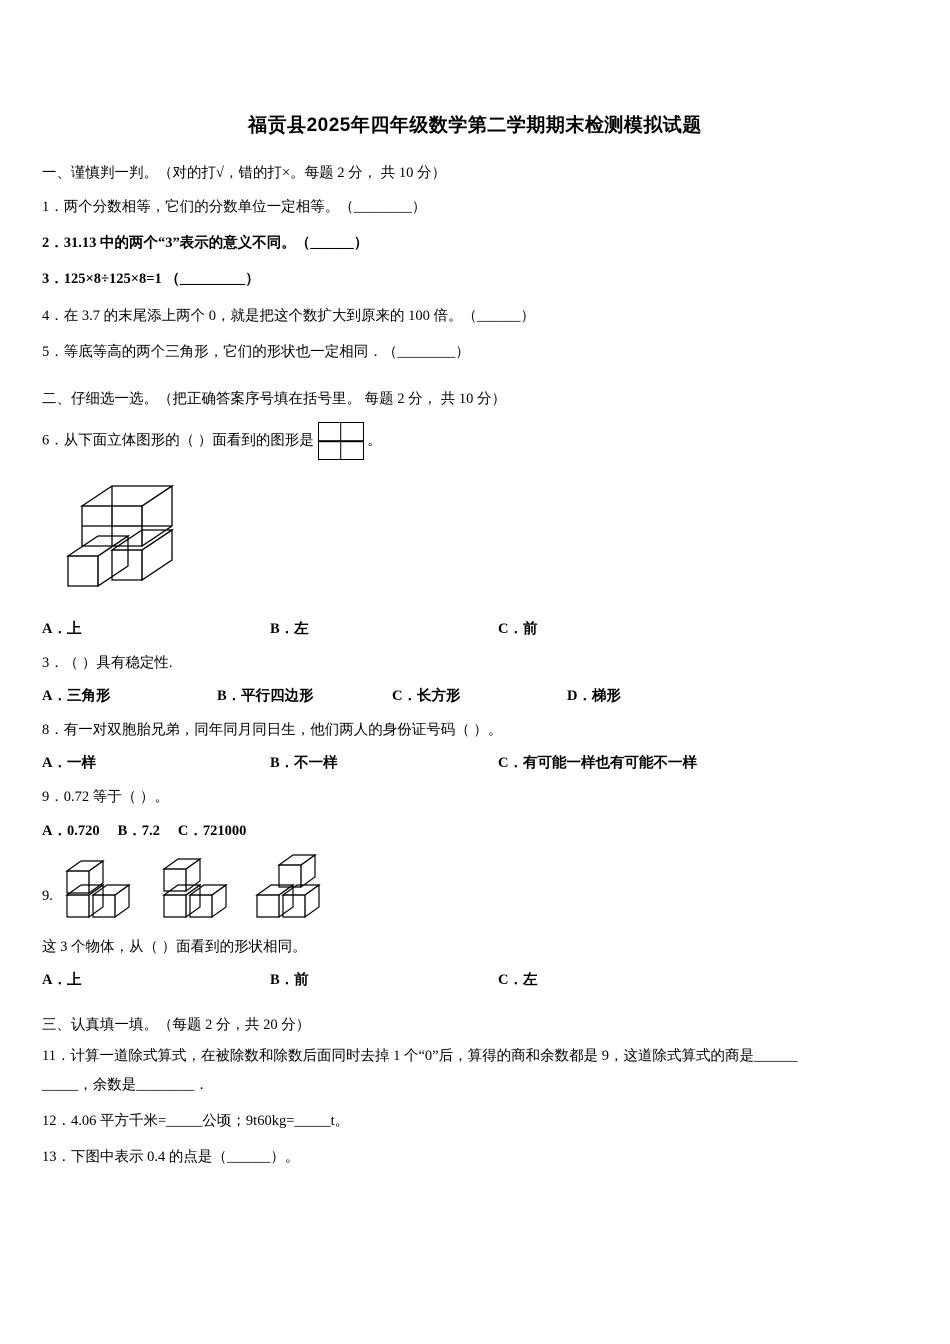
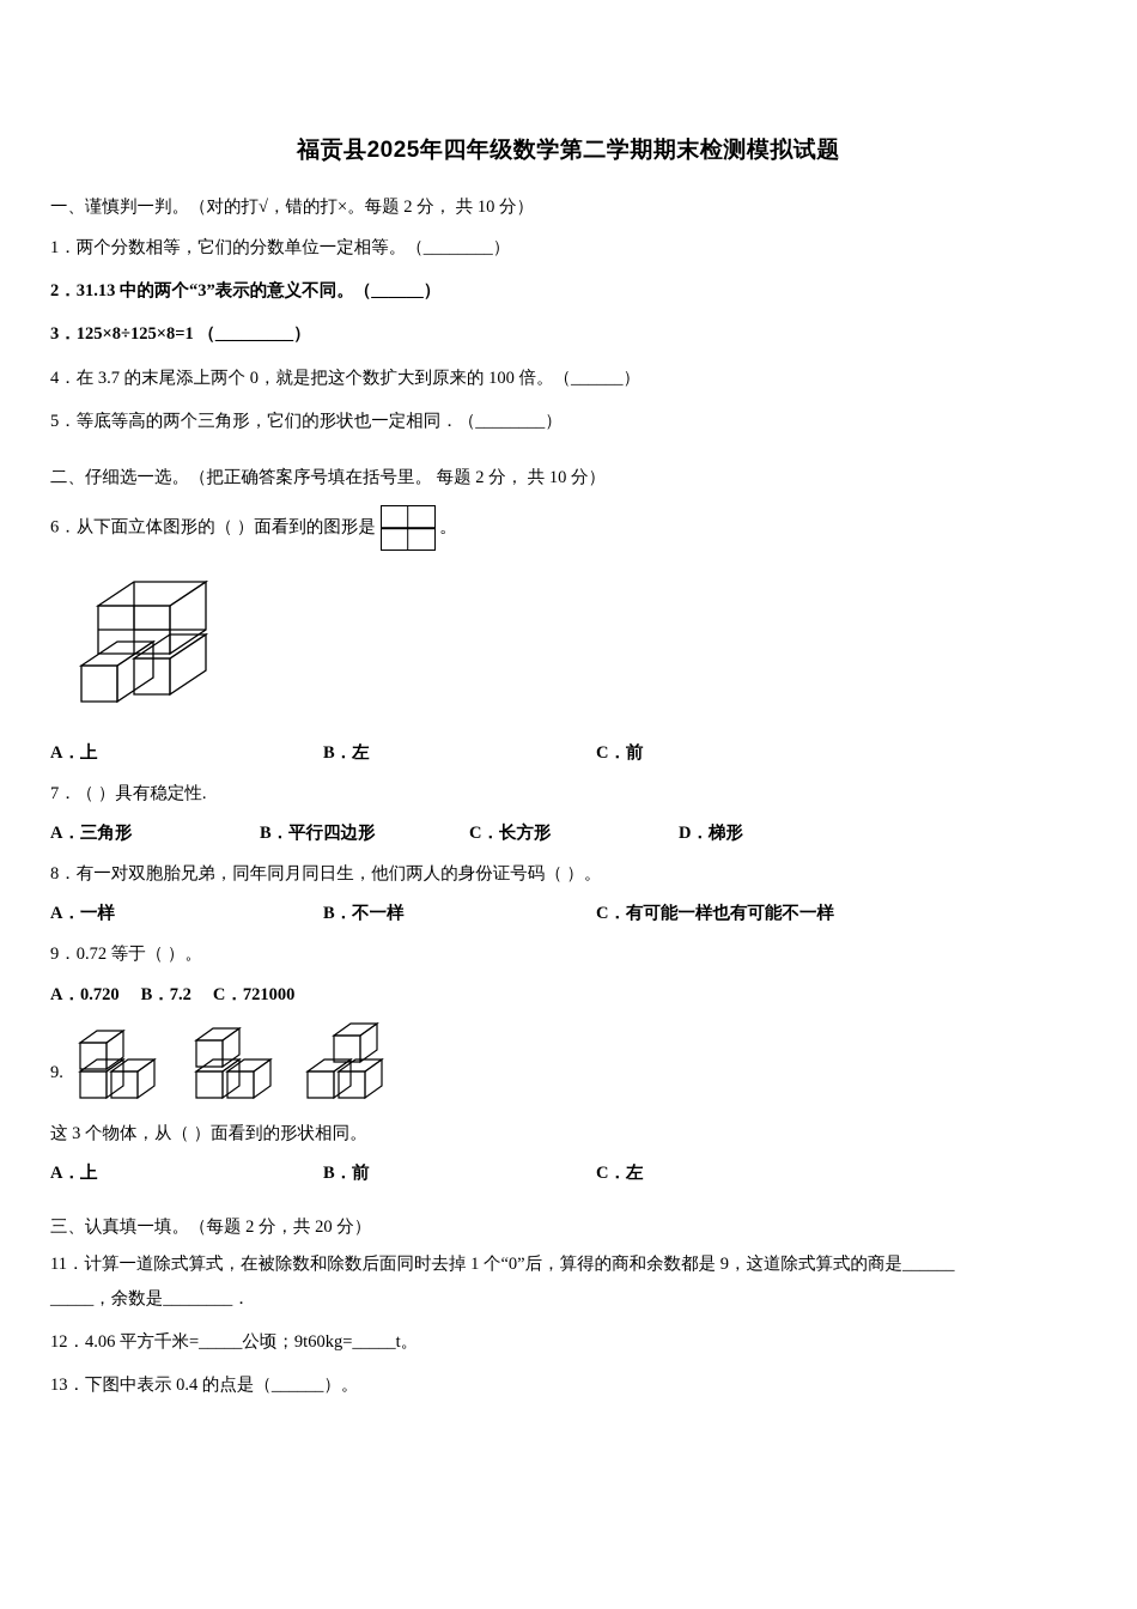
  福贡县2025年四年级数学第二学期期末检测模拟试题
  一、谨慎判一判。（对的打√，错的打×。每题 2 分， 共 10 分）
  1．两个分数相等，它们的分数单位一定相等。（________）
  2．31.13 中的两个“3”表示的意义不同。（______）
  3．125×8÷125×8=1 （_________）
  4．在 3.7 的末尾添上两个 0，就是把这个数扩大到原来的 100 倍。（______）
  5．等底等高的两个三角形，它们的形状也一定相同．（________）
  二、仔细选一选。（把正确答案序号填在括号里。 每题 2 分， 共 10 分）
  6．从下面立体图形的（ ）面看到的图形是 。
  A．上
  B．左
  C．前
- 3．（ ）具有稳定性.
+ 7．（ ）具有稳定性.
  A．三角形
  B．平行四边形
  C．长方形
  D．梯形
  8．有一对双胞胎兄弟，同年同月同日生，他们两人的身份证号码（ ）。
  A．一样
  B．不一样
  C．有可能一样也有可能不一样
  9．0.72 等于（ ）。
  A．0.720
  B．7.2
  C．721000
  9.
  这 3 个物体，从（ ）面看到的形状相同。
  A．上
  B．前
  C．左
  三、认真填一填。（每题 2 分，共 20 分）
  11．计算一道除式算式，在被除数和除数后面同时去掉 1 个“0”后，算得的商和余数都是 9，这道除式算式的商是______
  _____，余数是________．
  12．4.06 平方千米=_____公顷；9t60kg=_____t。
  13．下图中表示 0.4 的点是（______）。
